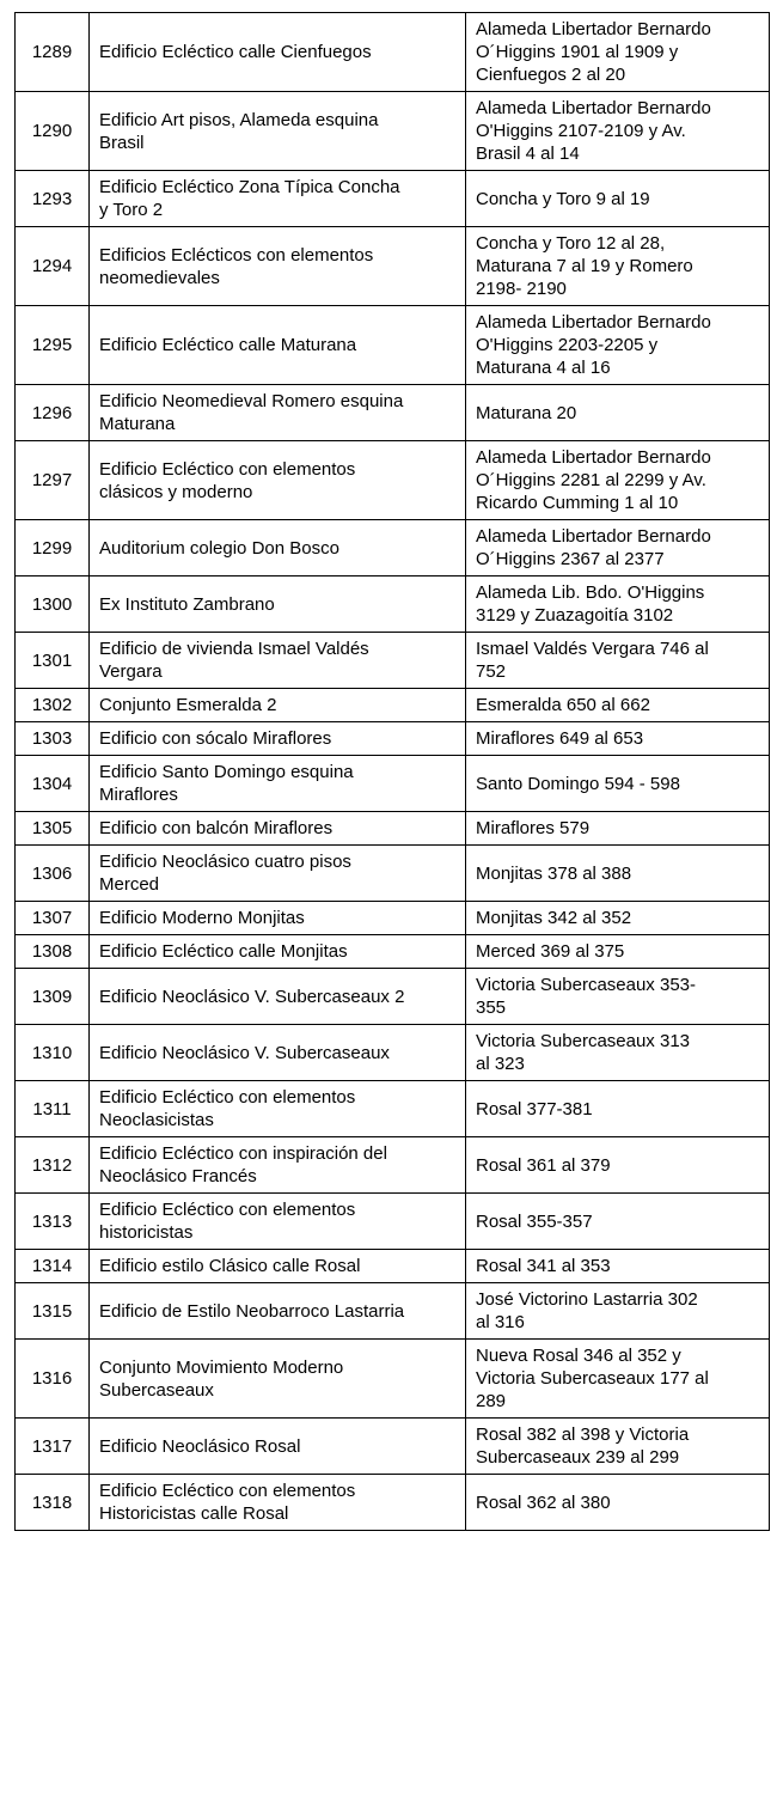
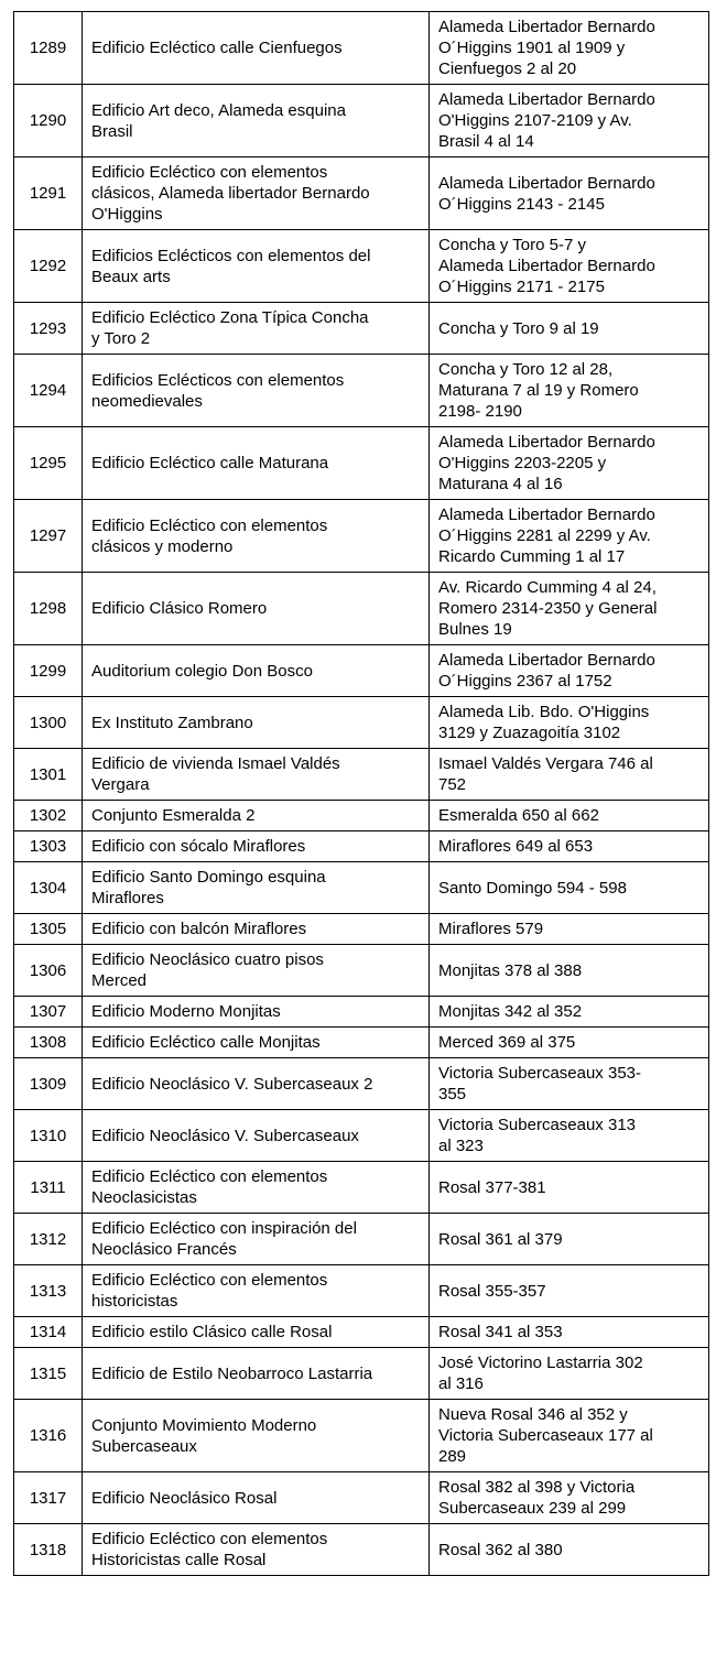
  1289	Edificio Ecléctico calle Cienfuegos	Alameda Libertador Bernardo O´Higgins 1901 al 1909 y Cienfuegos 2 al 20
- 1290	Edificio Art pisos, Alameda esquina Brasil	Alameda Libertador Bernardo O'Higgins 2107-2109 y Av. Brasil 4 al 14
+ 1290	Edificio Art deco, Alameda esquina Brasil	Alameda Libertador Bernardo O'Higgins 2107-2109 y Av. Brasil 4 al 14
+ 1291	Edificio Ecléctico con elementos clásicos, Alameda libertador Bernardo O'Higgins	Alameda Libertador Bernardo O´Higgins 2143 - 2145
+ 1292	Edificios Eclécticos con elementos del Beaux arts	Concha y Toro 5-7 y Alameda Libertador Bernardo O´Higgins 2171 - 2175
  1293	Edificio Ecléctico Zona Típica Concha y Toro 2	Concha y Toro 9 al 19
  1294	Edificios Eclécticos con elementos neomedievales	Concha y Toro 12 al 28, Maturana 7 al 19 y Romero 2198- 2190
  1295	Edificio Ecléctico calle Maturana	Alameda Libertador Bernardo O'Higgins 2203-2205 y Maturana 4 al 16
- 1296	Edificio Neomedieval Romero esquina Maturana	Maturana 20
- 1297	Edificio Ecléctico con elementos clásicos y moderno	Alameda Libertador Bernardo O´Higgins 2281 al 2299 y Av. Ricardo Cumming 1 al 10
+ 1297	Edificio Ecléctico con elementos clásicos y moderno	Alameda Libertador Bernardo O´Higgins 2281 al 2299 y Av. Ricardo Cumming 1 al 17
+ 1298	Edificio Clásico Romero	Av. Ricardo Cumming 4 al 24, Romero 2314-2350 y General Bulnes 19
- 1299	Auditorium colegio Don Bosco	Alameda Libertador Bernardo O´Higgins 2367 al 2377
+ 1299	Auditorium colegio Don Bosco	Alameda Libertador Bernardo O´Higgins 2367 al 1752
  1300	Ex Instituto Zambrano	Alameda Lib. Bdo. O'Higgins 3129 y Zuazagoitía 3102
  1301	Edificio de vivienda Ismael Valdés Vergara	Ismael Valdés Vergara 746 al 752
  1302	Conjunto Esmeralda 2	Esmeralda 650 al 662
  1303	Edificio con sócalo Miraflores	Miraflores 649 al 653
  1304	Edificio Santo Domingo esquina Miraflores	Santo Domingo 594 - 598
  1305	Edificio con balcón Miraflores	Miraflores 579
  1306	Edificio Neoclásico cuatro pisos Merced	Monjitas 378 al 388
  1307	Edificio Moderno Monjitas	Monjitas 342 al 352
  1308	Edificio Ecléctico calle Monjitas	Merced 369 al 375
  1309	Edificio Neoclásico V. Subercaseaux 2	Victoria Subercaseaux 353- 355
  1310	Edificio Neoclásico V. Subercaseaux	Victoria Subercaseaux 313 al 323
  1311	Edificio Ecléctico con elementos Neoclasicistas	Rosal 377-381
  1312	Edificio Ecléctico con inspiración del Neoclásico Francés	Rosal 361 al 379
  1313	Edificio Ecléctico con elementos historicistas	Rosal 355-357
  1314	Edificio estilo Clásico calle Rosal	Rosal 341 al 353
  1315	Edificio de Estilo Neobarroco Lastarria	José Victorino Lastarria 302 al 316
  1316	Conjunto Movimiento Moderno Subercaseaux	Nueva Rosal 346 al 352 y Victoria Subercaseaux 177 al 289
  1317	Edificio Neoclásico Rosal	Rosal 382 al 398 y Victoria Subercaseaux 239 al 299
  1318	Edificio Ecléctico con elementos Historicistas calle Rosal	Rosal 362 al 380
